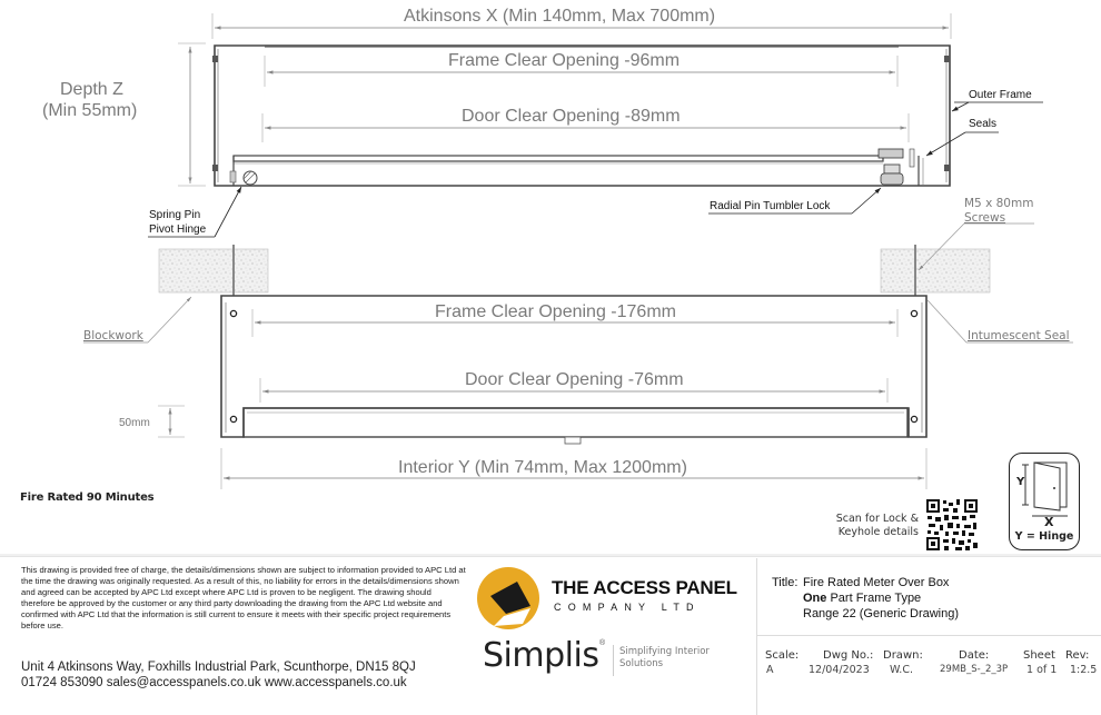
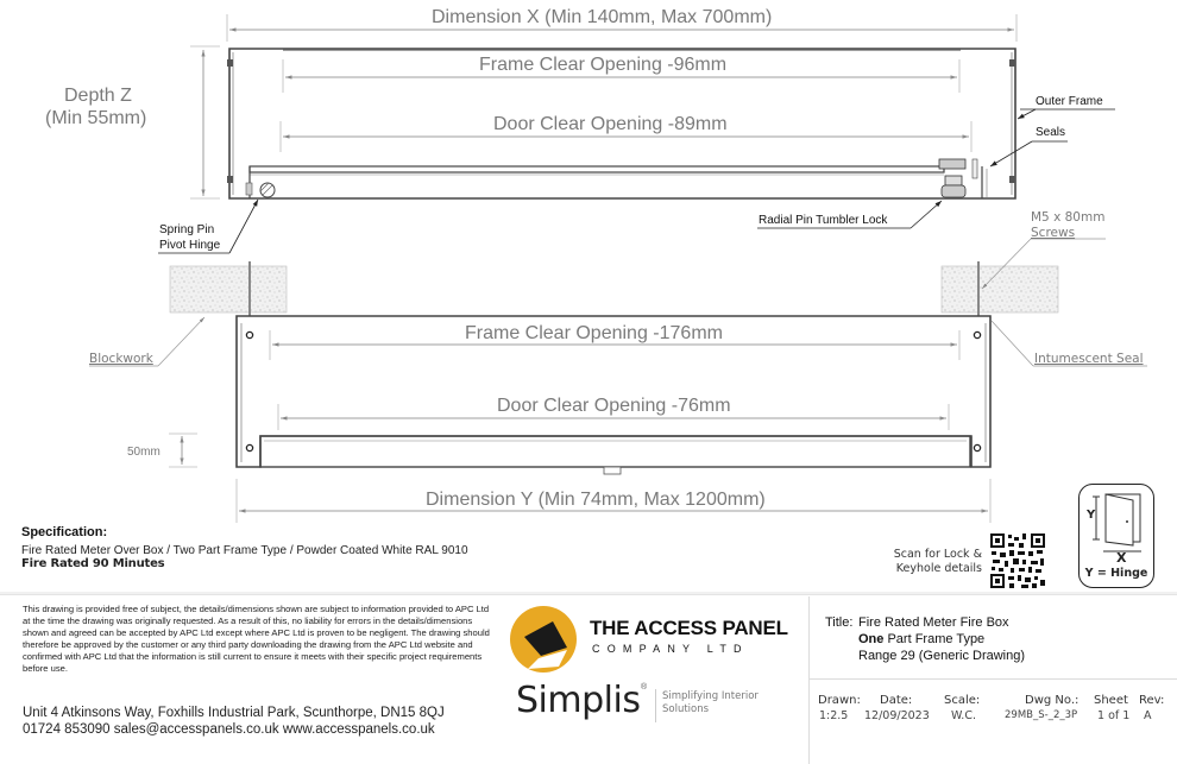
- Atkinsons X (Min 140mm, Max 700mm)
+ Dimension X (Min 140mm, Max 700mm)
  Frame Clear Opening -96mm
  Door Clear Opening -89mm
  Depth Z
  (Min 55mm)
  Outer Frame
  Seals
  Radial Pin Tumbler Lock
  Spring Pin
  Pivot Hinge
  Frame Clear Opening -176mm
  Door Clear Opening -76mm
- Interior Y (Min 74mm, Max 1200mm)
+ Dimension Y (Min 74mm, Max 1200mm)
  50mm
  Blockwork
  M5 x 80mm
  Screws
  Intumescent Seal
+ Specification:
+ Fire Rated Meter Over Box / Two Part Frame Type / Powder Coated White RAL 9010
  Fire Rated 90 Minutes
  Scan for Lock &
  Keyhole details
  Y
  X
  Y = Hinge
- This drawing is provided free of charge, the details/dimensions shown are subject to information provided to APC Ltd at the time the drawing was originally requested. As a result of this, no liability for errors in the details/dimensions shown and agreed can be accepted by APC Ltd except where APC Ltd is proven to be negligent. The drawing should therefore be approved by the customer or any third party downloading the drawing from the APC Ltd website and confirmed with APC Ltd that the information is still current to ensure it meets with their specific project requirements before use.
+ This drawing is provided free of subject, the details/dimensions shown are subject to information provided to APC Ltd at the time the drawing was originally requested. As a result of this, no liability for errors in the details/dimensions shown and agreed can be accepted by APC Ltd except where APC Ltd is proven to be negligent. The drawing should therefore be approved by the customer or any third party downloading the drawing from the APC Ltd website and confirmed with APC Ltd that the information is still current to ensure it meets with their specific project requirements before use.
  Unit 4 Atkinsons Way, Foxhills Industrial Park, Scunthorpe, DN15 8QJ
  01724 853090 sales@accesspanels.co.uk www.accesspanels.co.uk
  THE ACCESS PANEL
  COMPANY LTD
  Simplis
  Simplifying Interior
  Solutions
  Title:
- Fire Rated Meter Over Box
+ Fire Rated Meter Fire Box
  One Part Frame Type
- Range 22 (Generic Drawing)
+ Range 29 (Generic Drawing)
- Scale:
+ Drawn:
- Dwg No.:
+ Date:
- Drawn:
+ Scale:
- Date:
+ Dwg No.:
  Sheet
  Rev:
- A
+ 1:2.5
- 12/04/2023
+ 12/09/2023
  W.C.
  29MB_S-_2_3P
  1 of 1
- 1:2.5
+ A
